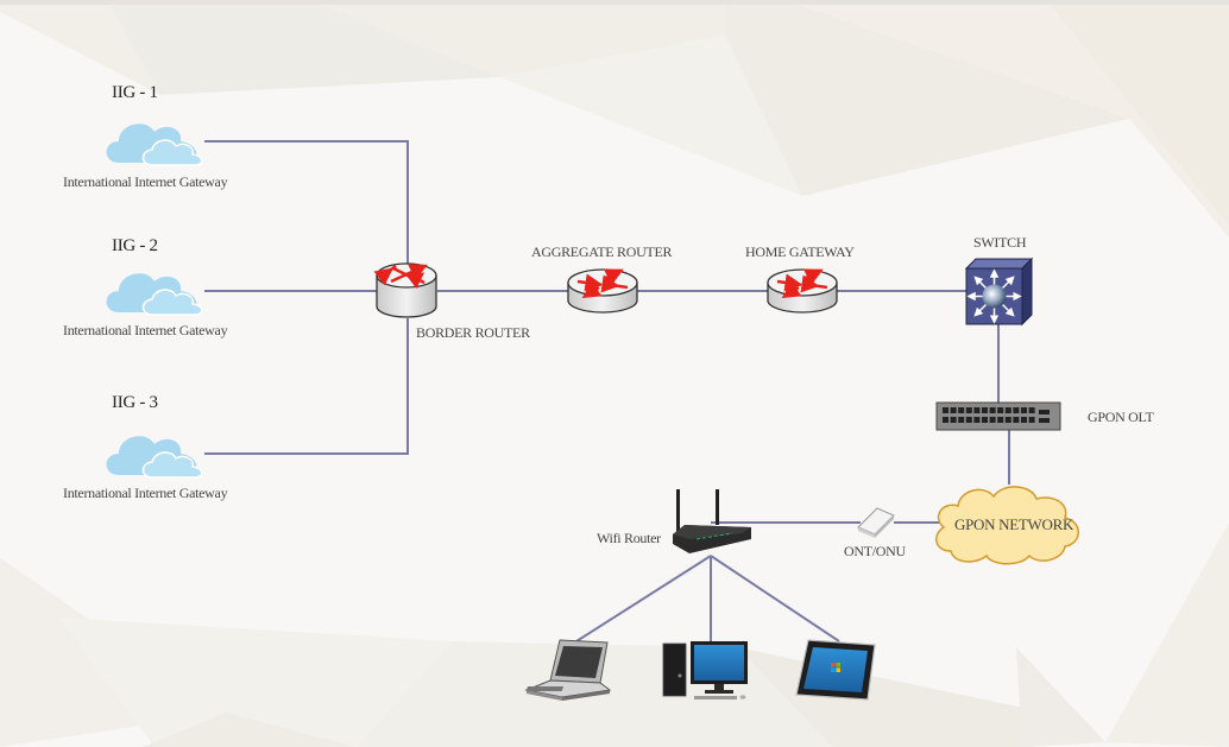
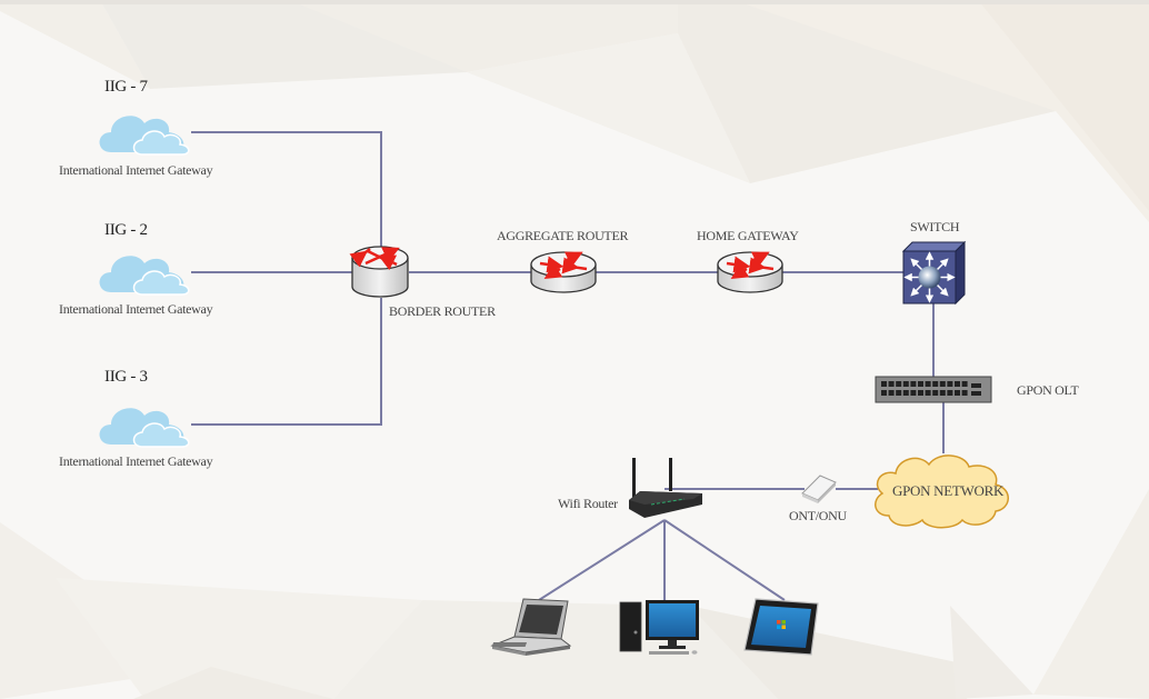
- IIG - 1
+ IIG - 7
  International Internet Gateway
  IIG - 2
  International Internet Gateway
  IIG - 3
  International Internet Gateway
  BORDER ROUTER
  AGGREGATE ROUTER
  HOME GATEWAY
  SWITCH
  GPON OLT
  GPON NETWORK
  ONT/ONU
  Wifi Router
